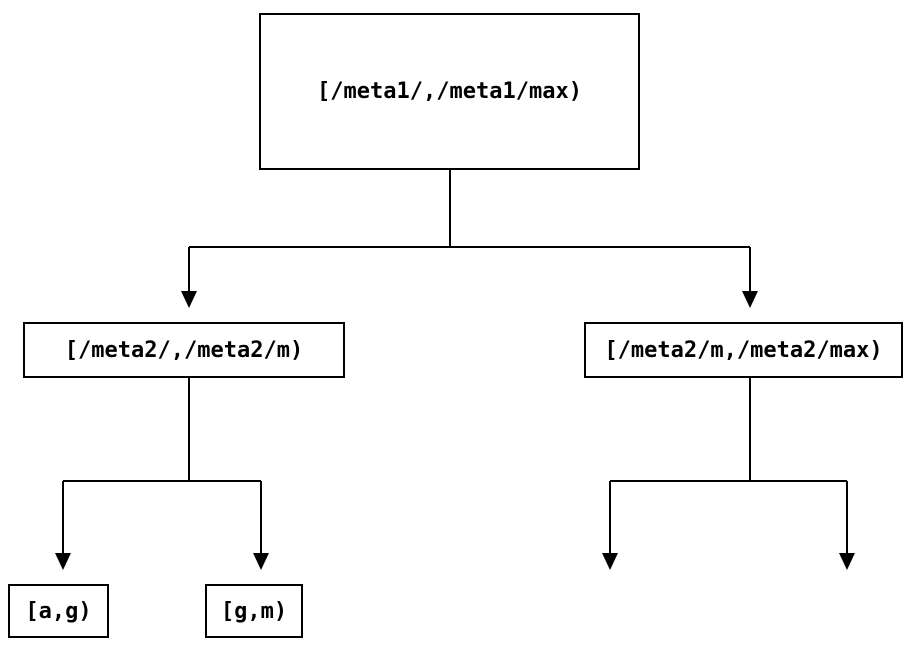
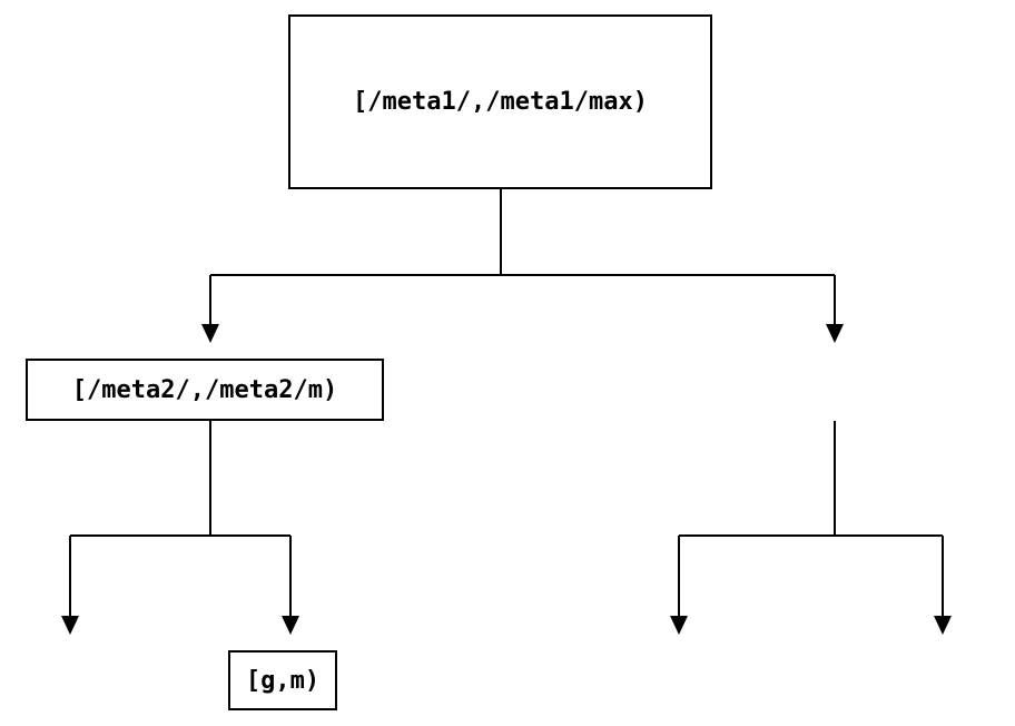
  [/meta1/,/meta1/max)
  [/meta2/,/meta2/m)
- [/meta2/m,/meta2/max)
- [a,g)
  [g,m)
